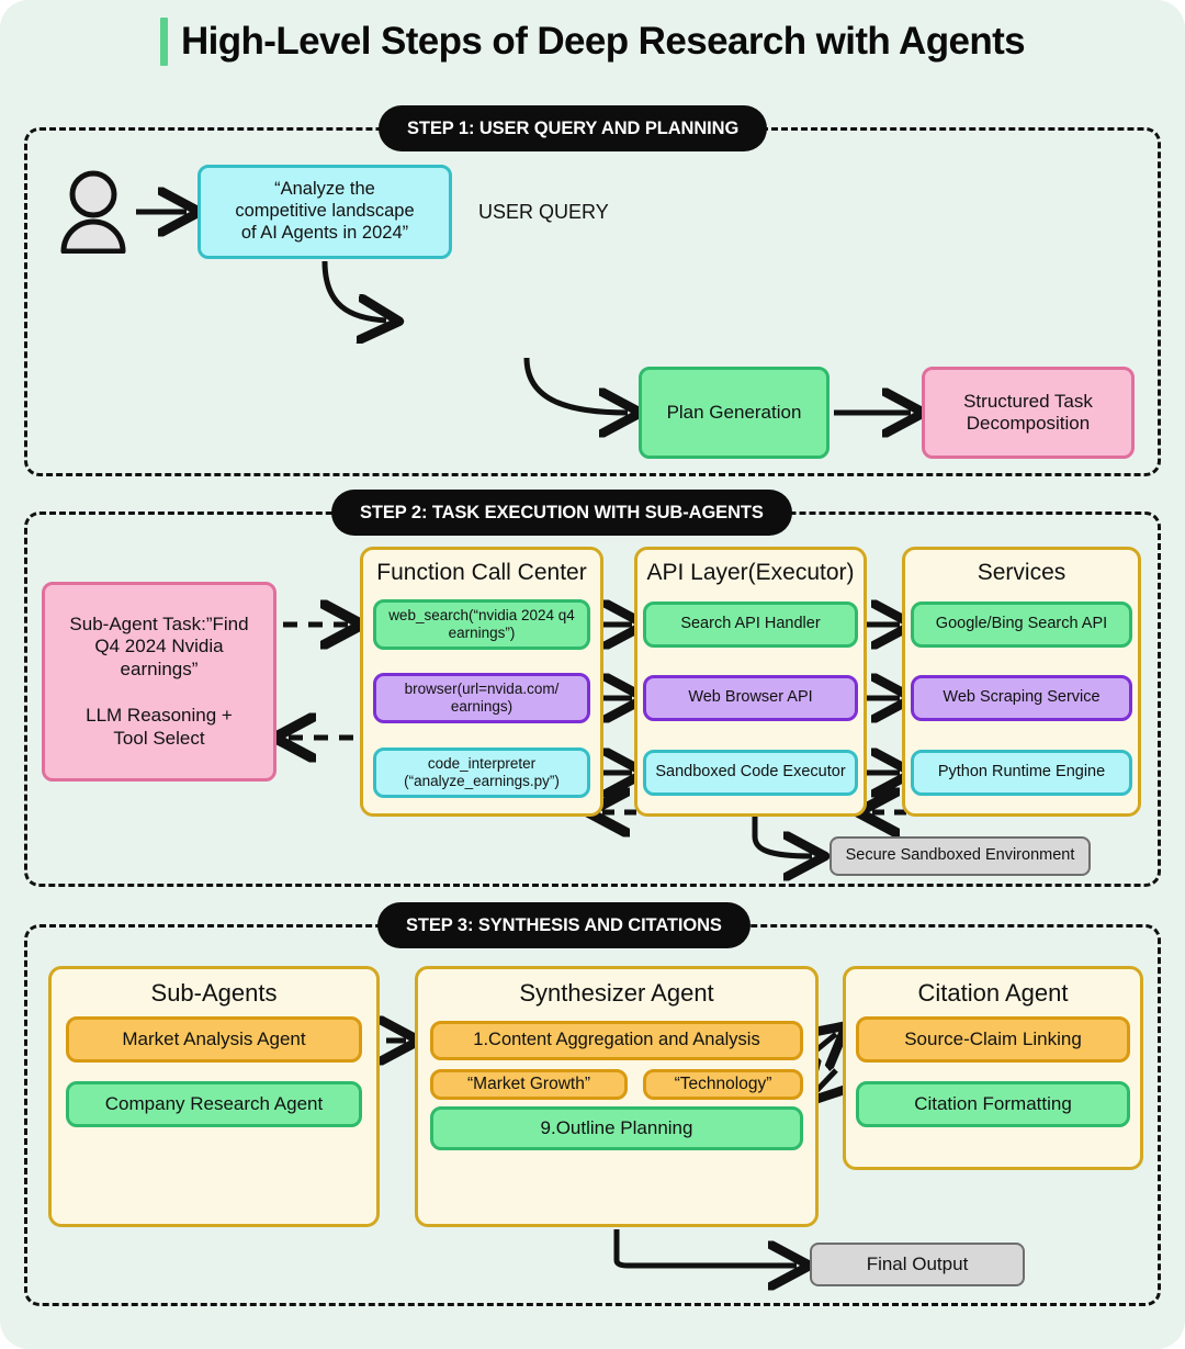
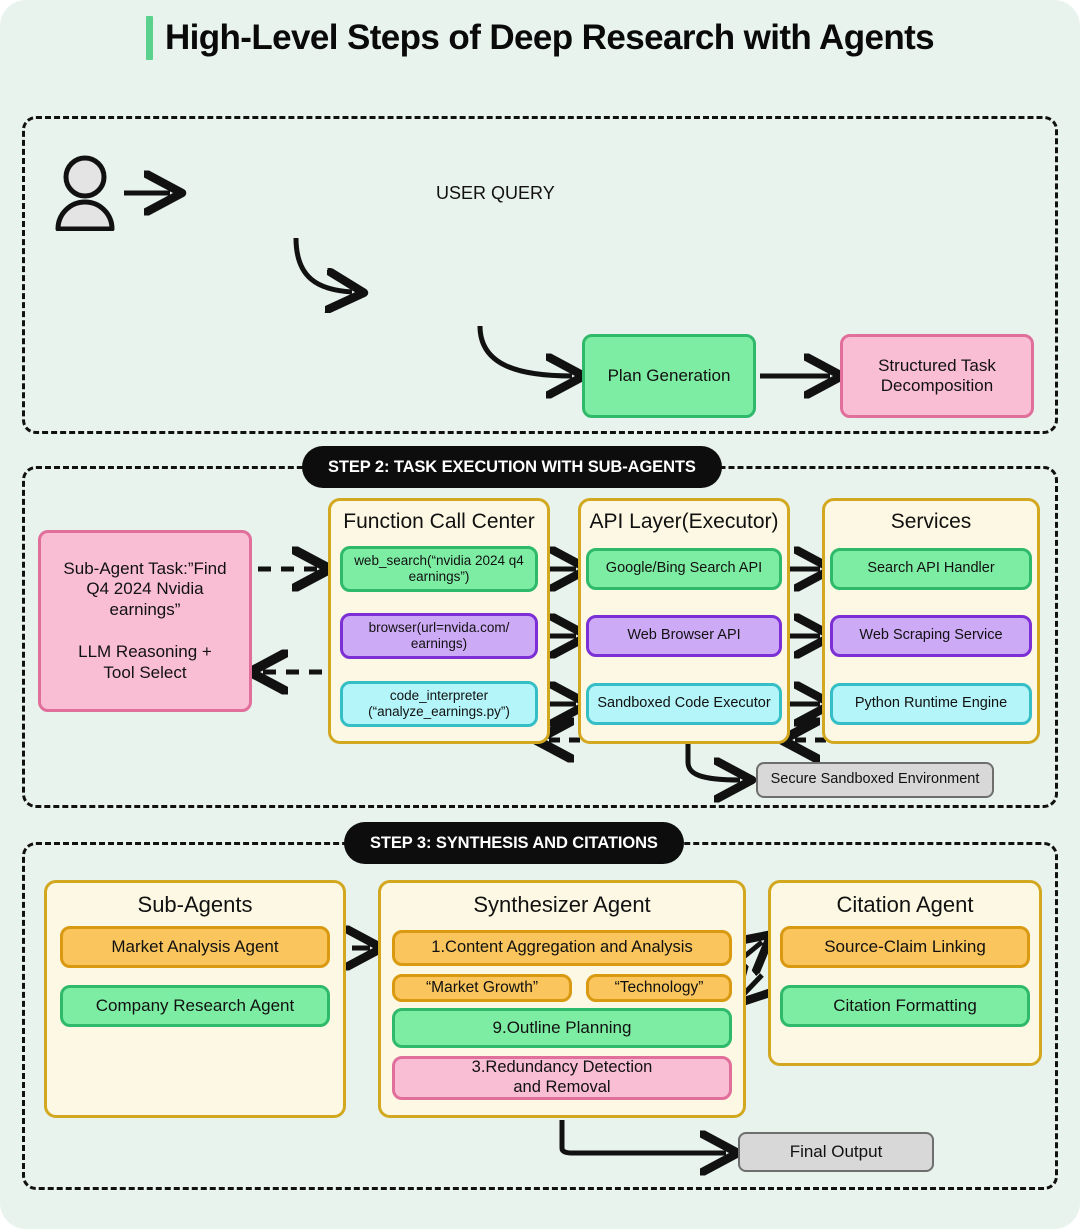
  High-Level Steps of Deep Research with Agents
- STEP 1: USER QUERY AND PLANNING
- “Analyze the
- competitive landscape
- of AI Agents in 2024”
  USER QUERY
  Plan Generation
  Structured Task
  Decomposition
  STEP 2: TASK EXECUTION WITH SUB-AGENTS
  Sub-Agent Task:”Find
  Q4 2024 Nvidia
  earnings”
  LLM Reasoning +
  Tool Select
  Function Call Center
  web_search(“nvidia 2024 q4
  earnings”)
  browser(url=nvida.com/
  earnings)
  code_interpreter
  (“analyze_earnings.py”)
  API Layer(Executor)
- Search API Handler
+ Google/Bing Search API
  Web Browser API
  Sandboxed Code Executor
  Services
- Google/Bing Search API
+ Search API Handler
  Web Scraping Service
  Python Runtime Engine
  Secure Sandboxed Environment
  STEP 3: SYNTHESIS AND CITATIONS
  Sub-Agents
  Market Analysis Agent
  Company Research Agent
  Synthesizer Agent
  1.Content Aggregation and Analysis
  “Market Growth”
  “Technology”
  9.Outline Planning
+ 3.Redundancy Detection
+ and Removal
  Citation Agent
  Source-Claim Linking
  Citation Formatting
  Final Output
